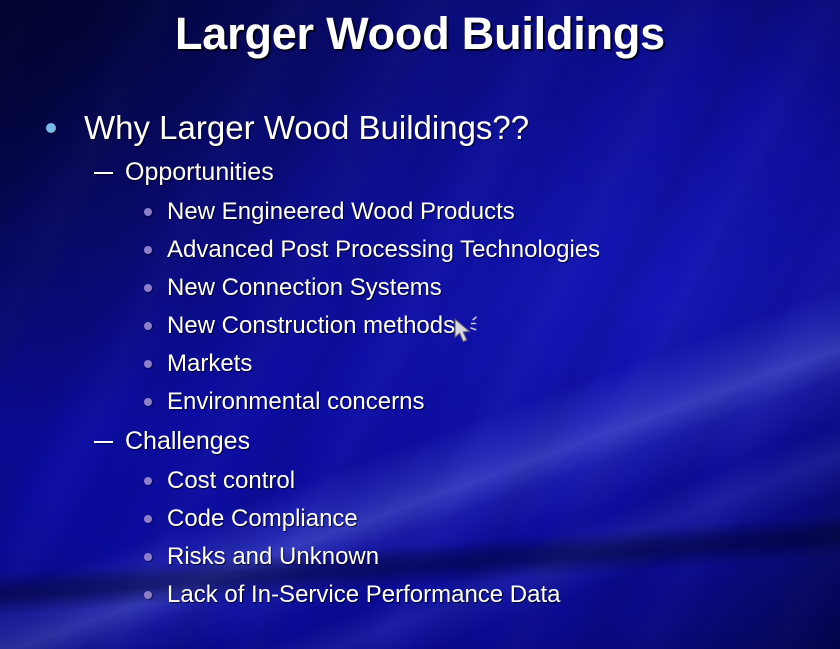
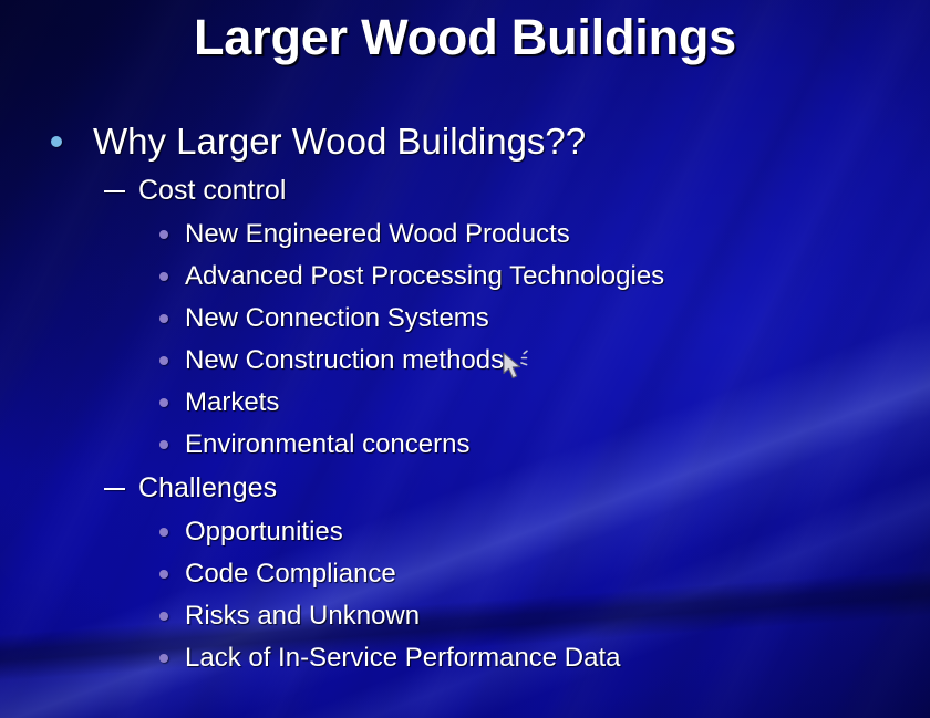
  Larger Wood Buildings
  Why Larger Wood Buildings??
- Opportunities
+ Cost control
  New Engineered Wood Products
  Advanced Post Processing Technologies
  New Connection Systems
  New Construction methods
  Markets
  Environmental concerns
  Challenges
- Cost control
+ Opportunities
  Code Compliance
  Risks and Unknown
  Lack of In-Service Performance Data
